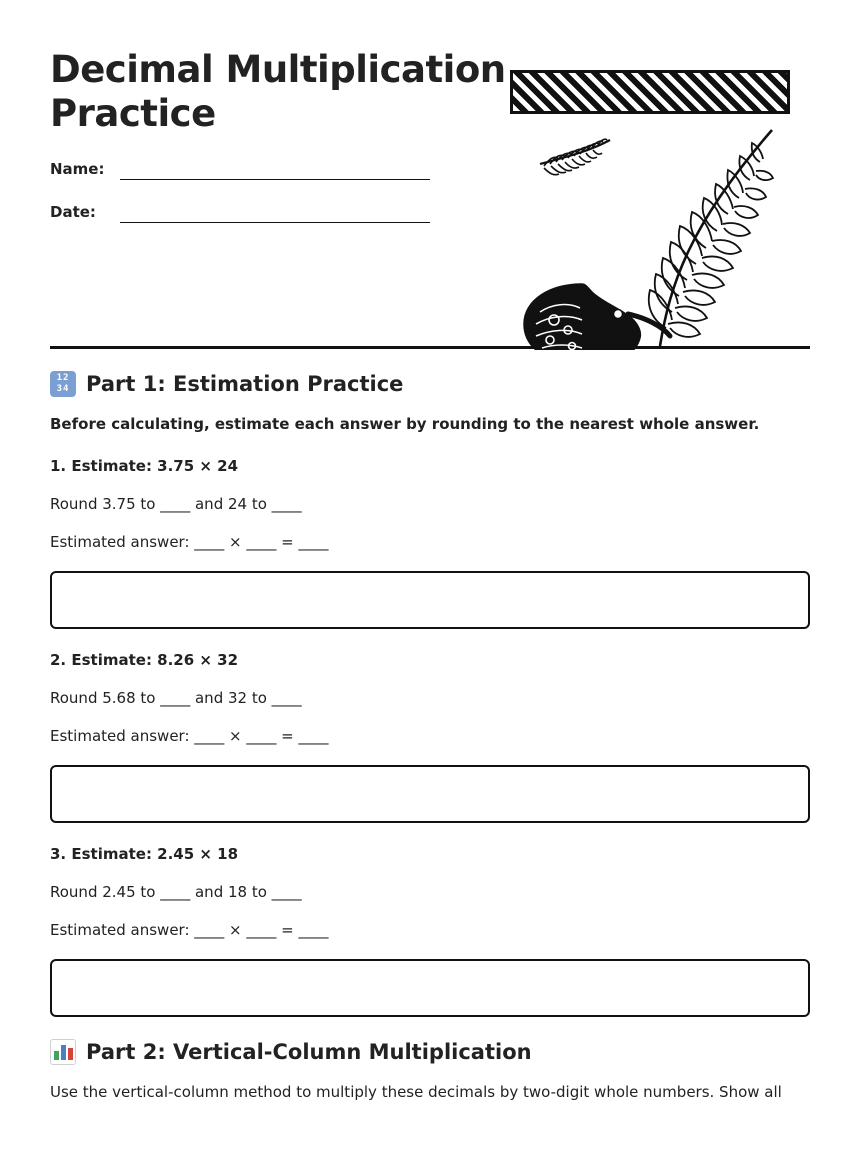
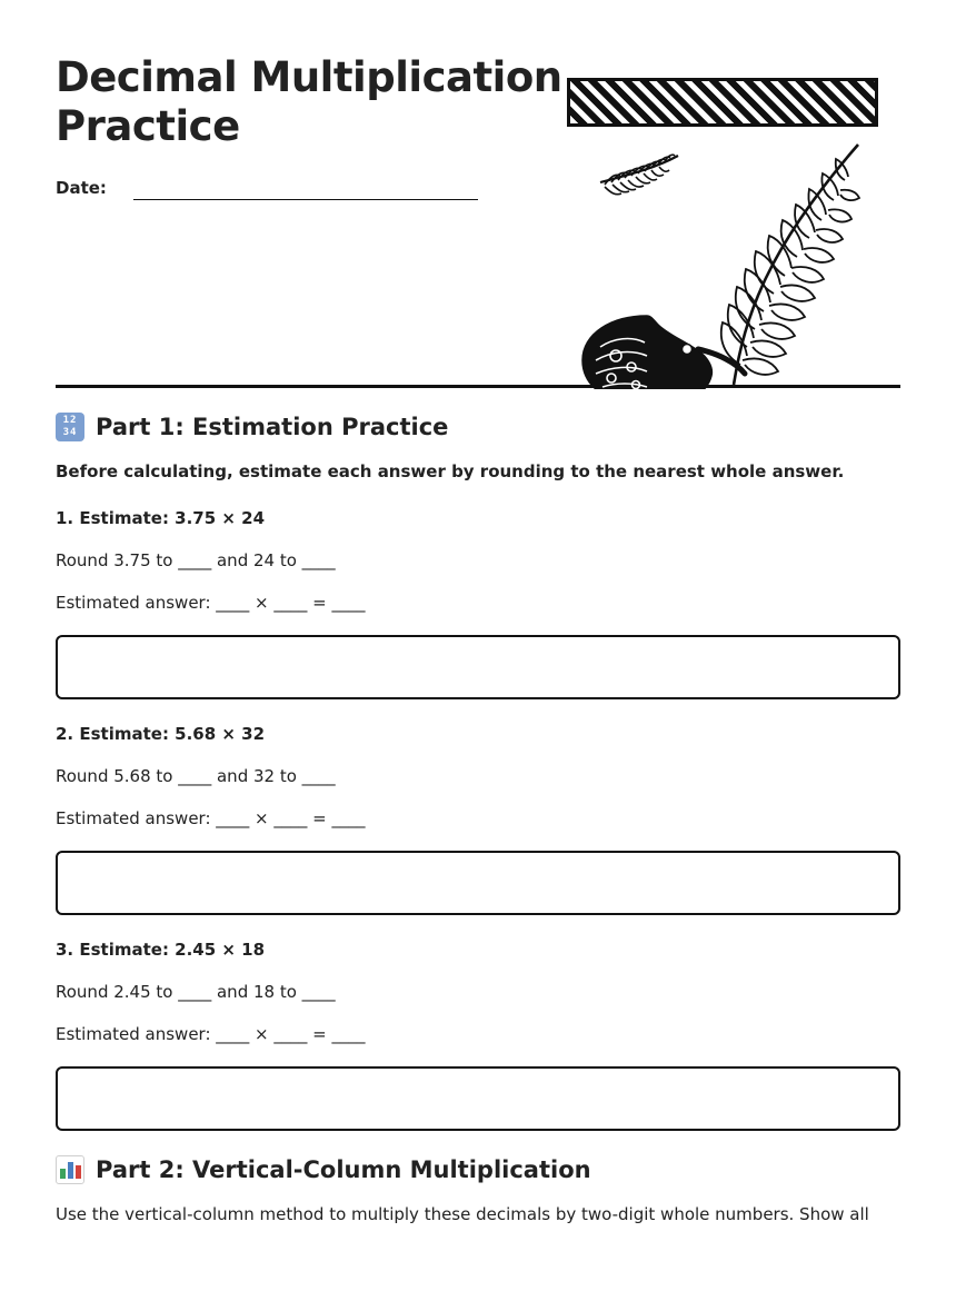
  Decimal Multiplication Practice
- Name:
  Date:
  12
  34
  Part 1: Estimation Practice
  Before calculating, estimate each answer by rounding to the nearest whole answer.
  1. Estimate: 3.75 × 24
  Round 3.75 to ____ and 24 to ____
  Estimated answer: ____ × ____ = ____
- 2. Estimate: 8.26 × 32
+ 2. Estimate: 5.68 × 32
  Round 5.68 to ____ and 32 to ____
  Estimated answer: ____ × ____ = ____
  3. Estimate: 2.45 × 18
  Round 2.45 to ____ and 18 to ____
  Estimated answer: ____ × ____ = ____
  Part 2: Vertical-Column Multiplication
  Use the vertical-column method to multiply these decimals by two-digit whole numbers. Show all
